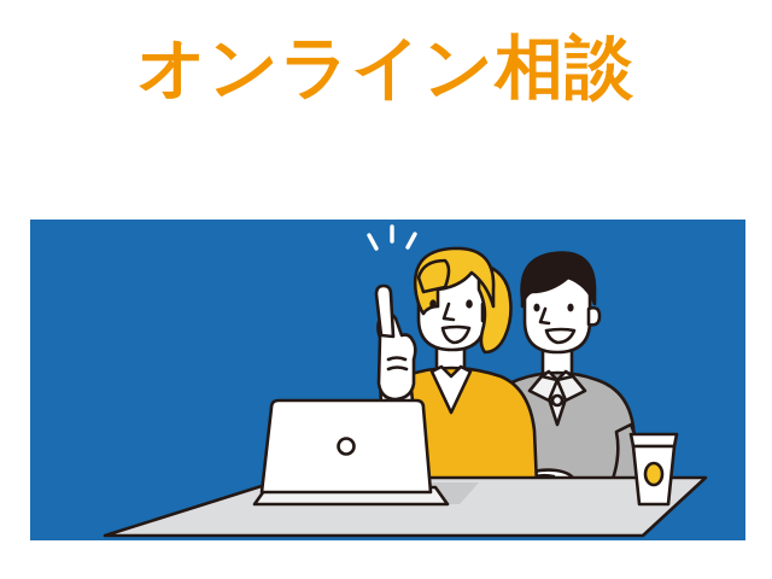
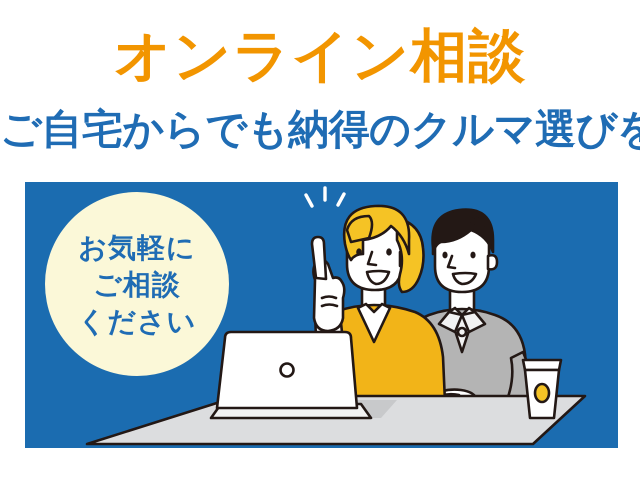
  オンライン相談
+ ご自宅からでも納得のクルマ選びを
+ お気軽に
+ ご相談
+ ください
